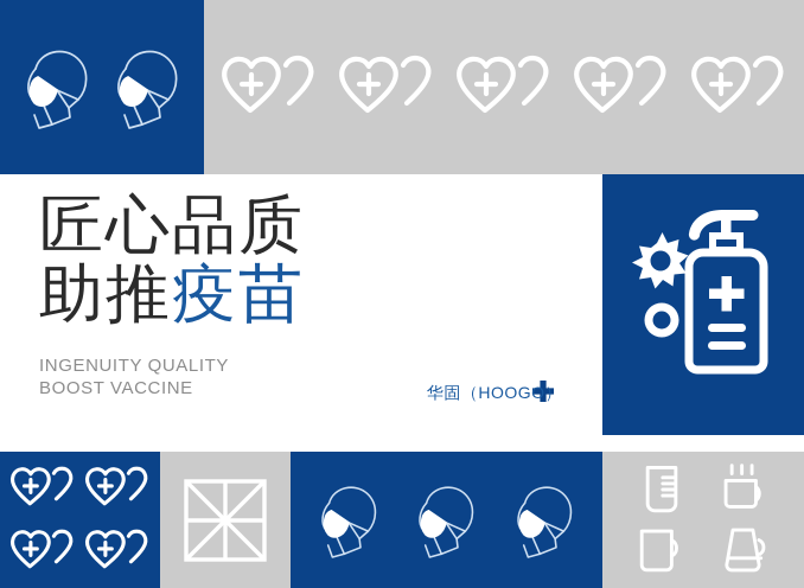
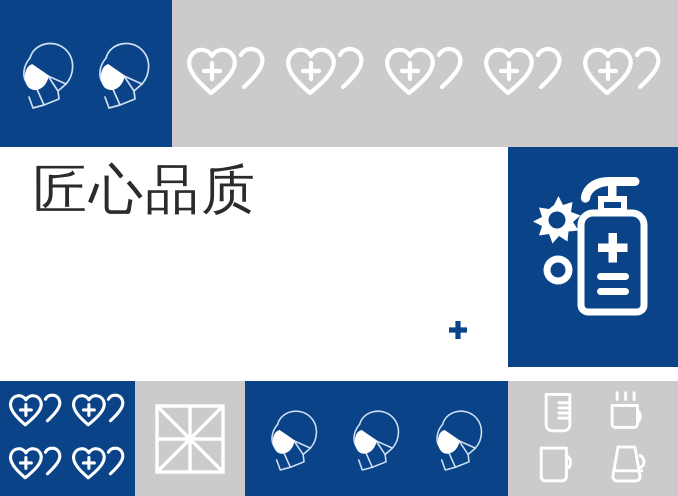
  匠心品质
- 助推疫苗
- INGENUITY QUALITY
- BOOST VACCINE
- 华固（HOOGO）
